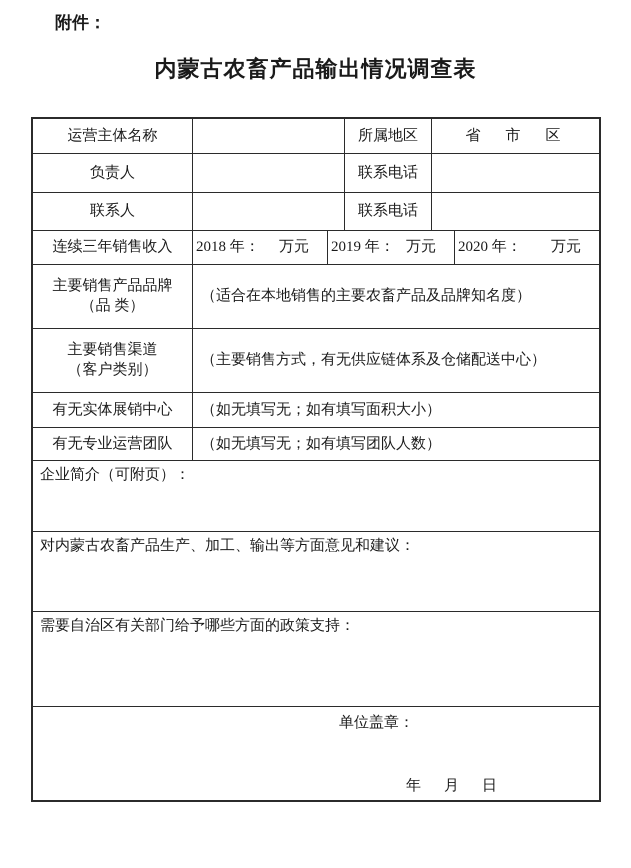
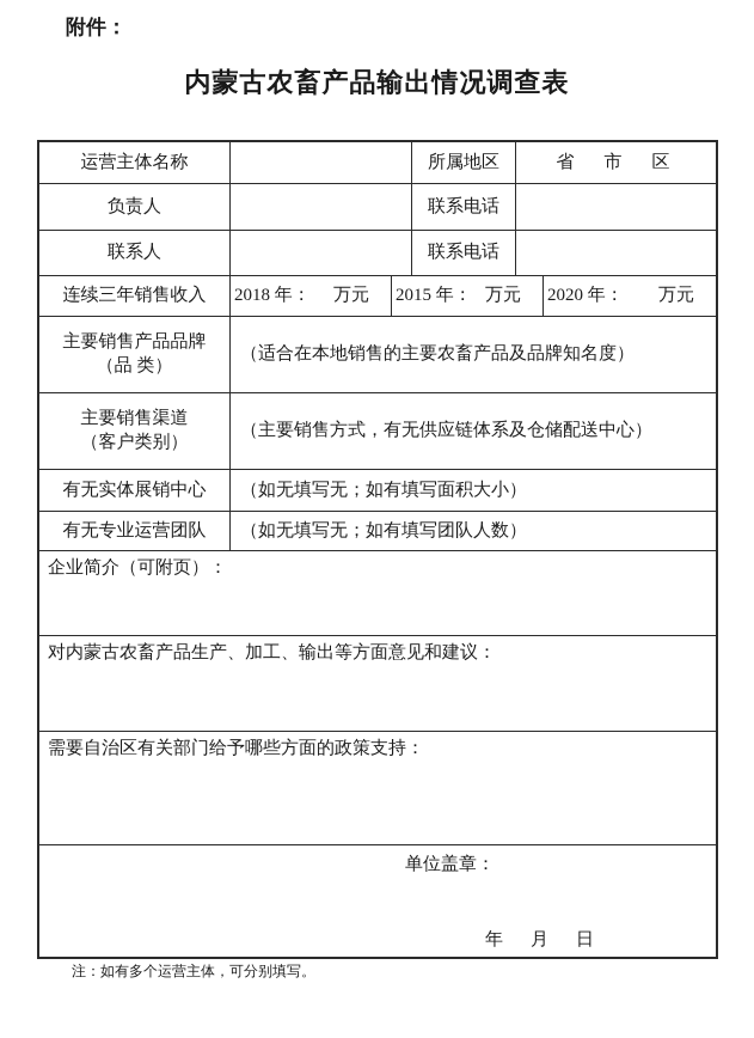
  附件：
  内蒙古农畜产品输出情况调查表
  运营主体名称
  所属地区
  省 市 区
  负责人
  联系电话
  联系人
  联系电话
  连续三年销售收入
  2018 年：
  万元
- 2019 年：
+ 2015 年：
  万元
  2020 年：
  万元
  主要销售产品品牌
  （品 类）
  （适合在本地销售的主要农畜产品及品牌知名度）
  主要销售渠道
  （客户类别）
  （主要销售方式，有无供应链体系及仓储配送中心）
  有无实体展销中心
  （如无填写无；如有填写面积大小）
  有无专业运营团队
  （如无填写无；如有填写团队人数）
  企业简介（可附页）：
  对内蒙古农畜产品生产、加工、输出等方面意见和建议：
  需要自治区有关部门给予哪些方面的政策支持：
  单位盖章：
  年 月 日
+ 注：如有多个运营主体，可分别填写。
